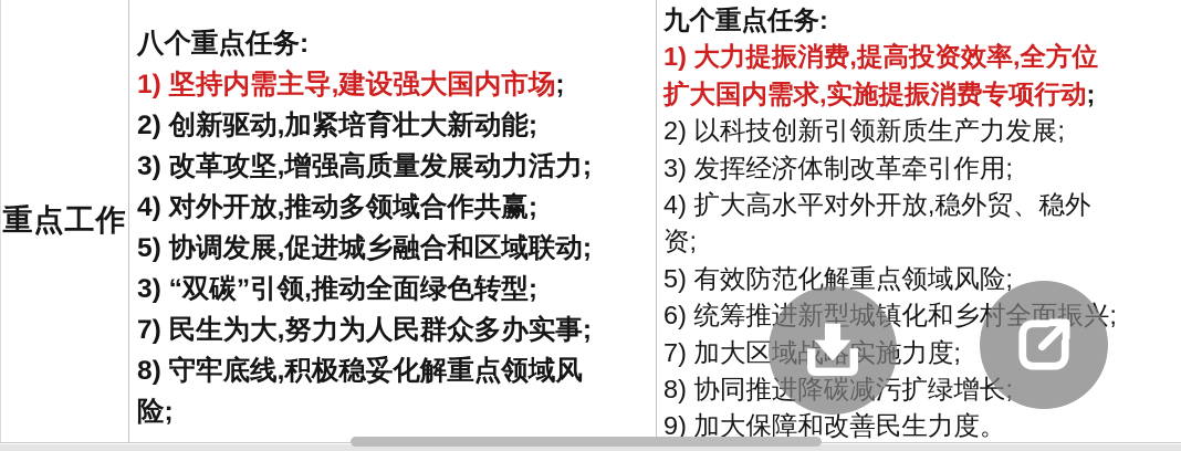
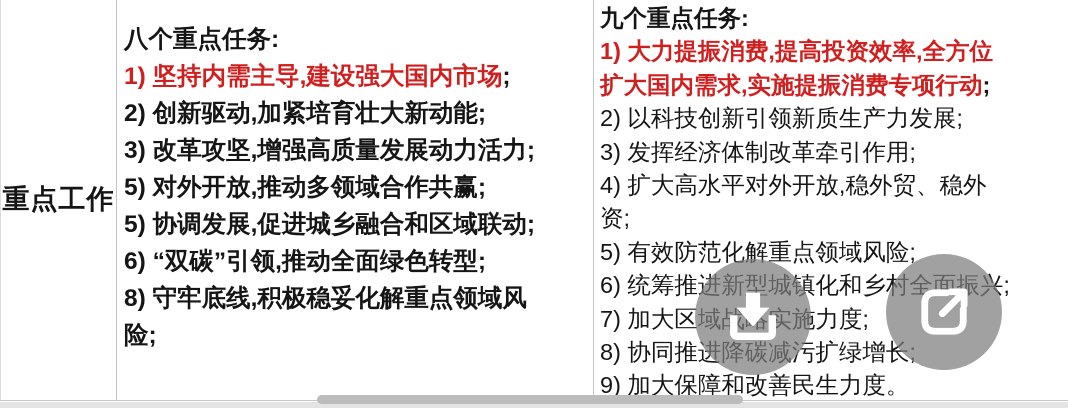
  重点工作
  八个重点任务:
  1) 坚持内需主导,建设强大国内市场;
  2) 创新驱动,加紧培育壮大新动能;
  3) 改革攻坚,增强高质量发展动力活力;
- 4) 对外开放,推动多领域合作共赢;
+ 5) 对外开放,推动多领域合作共赢;
  5) 协调发展,促进城乡融合和区域联动;
- 3) “双碳”引领,推动全面绿色转型;
+ 6) “双碳”引领,推动全面绿色转型;
- 7) 民生为大,努力为人民群众多办实事;
  8) 守牢底线,积极稳妥化解重点领域风
  险;
  九个重点任务:
  1) 大力提振消费,提高投资效率,全方位
  扩大国内需求,实施提振消费专项行动;
  2) 以科技创新引领新质生产力发展;
  3) 发挥经济体制改革牵引作用;
  4) 扩大高水平对外开放,稳外贸、稳外
  资;
  5) 有效防范化解重点领域风险;
  6) 统筹推进新型城镇化和乡村全面振兴;
  7) 加大区域实施力度;
  8) 协同推进降碳减污扩绿增长;
  9) 加大保障和改善民生力度。
